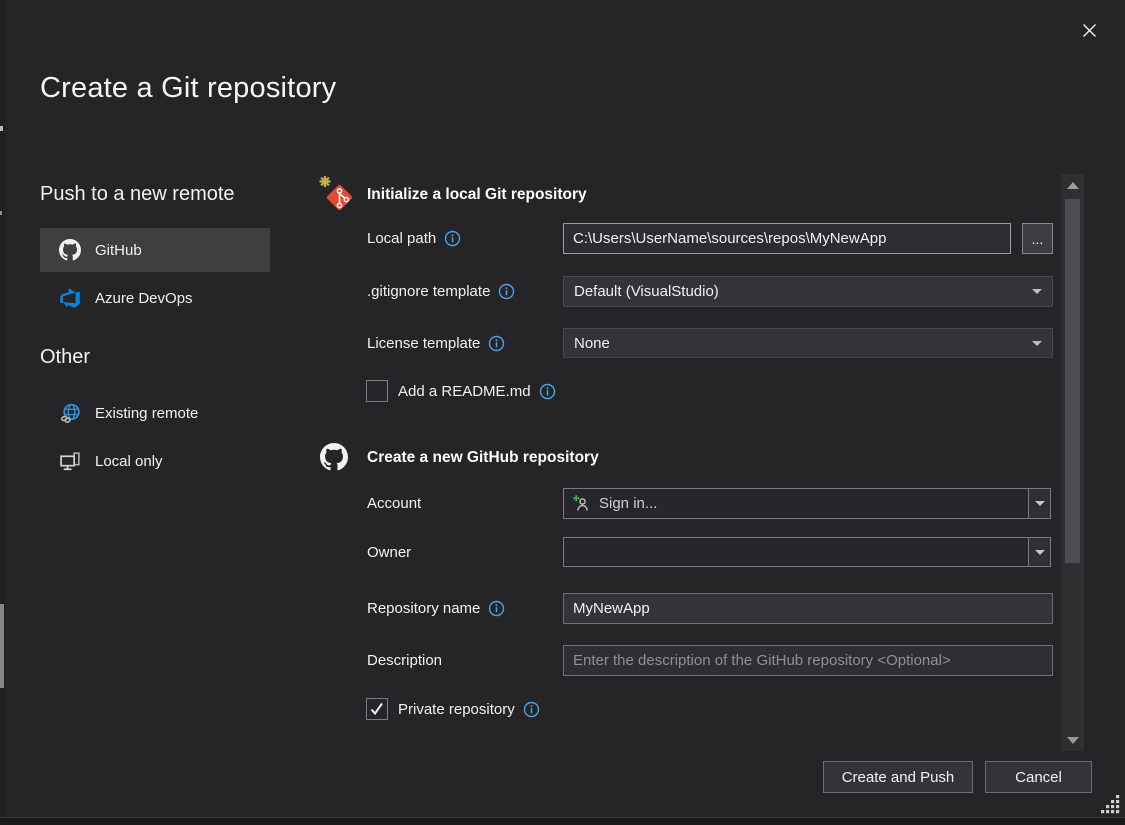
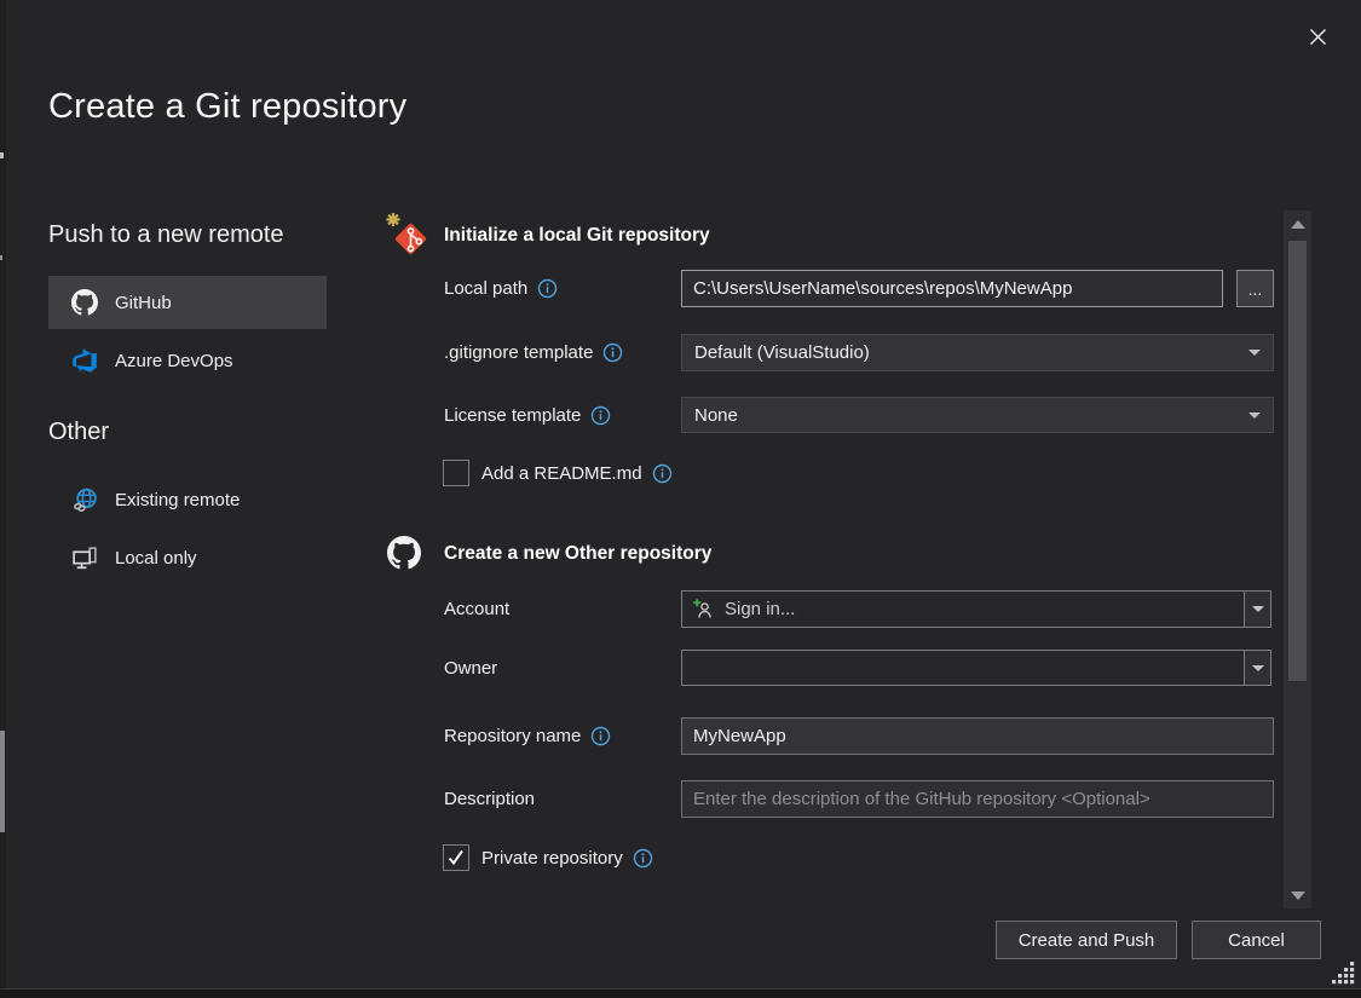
  Create a Git repository
  Push to a new remote
  GitHub
  Azure DevOps
  Other
  Existing remote
  Local only
  Initialize a local Git repository
  Local path
  C:\Users\UserName\sources\repos\MyNewApp
  ...
  .gitignore template
  Default (VisualStudio)
  License template
  None
  Add a README.md
- Create a new GitHub repository
+ Create a new Other repository
  Account
  Sign in...
  Owner
  Repository name
  MyNewApp
  Description
  Enter the description of the GitHub repository <Optional>
  Private repository
  Create and Push
  Cancel
